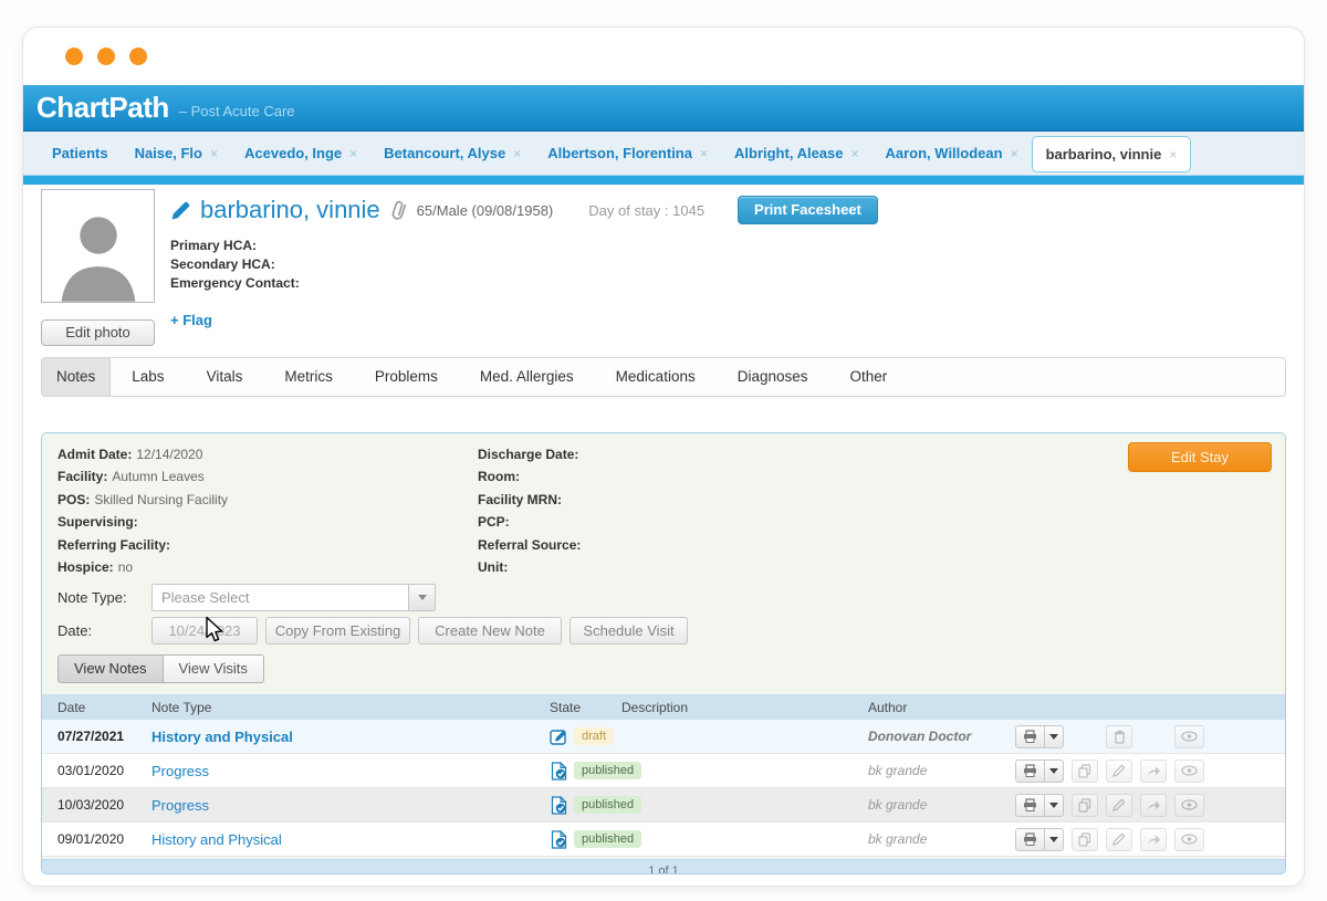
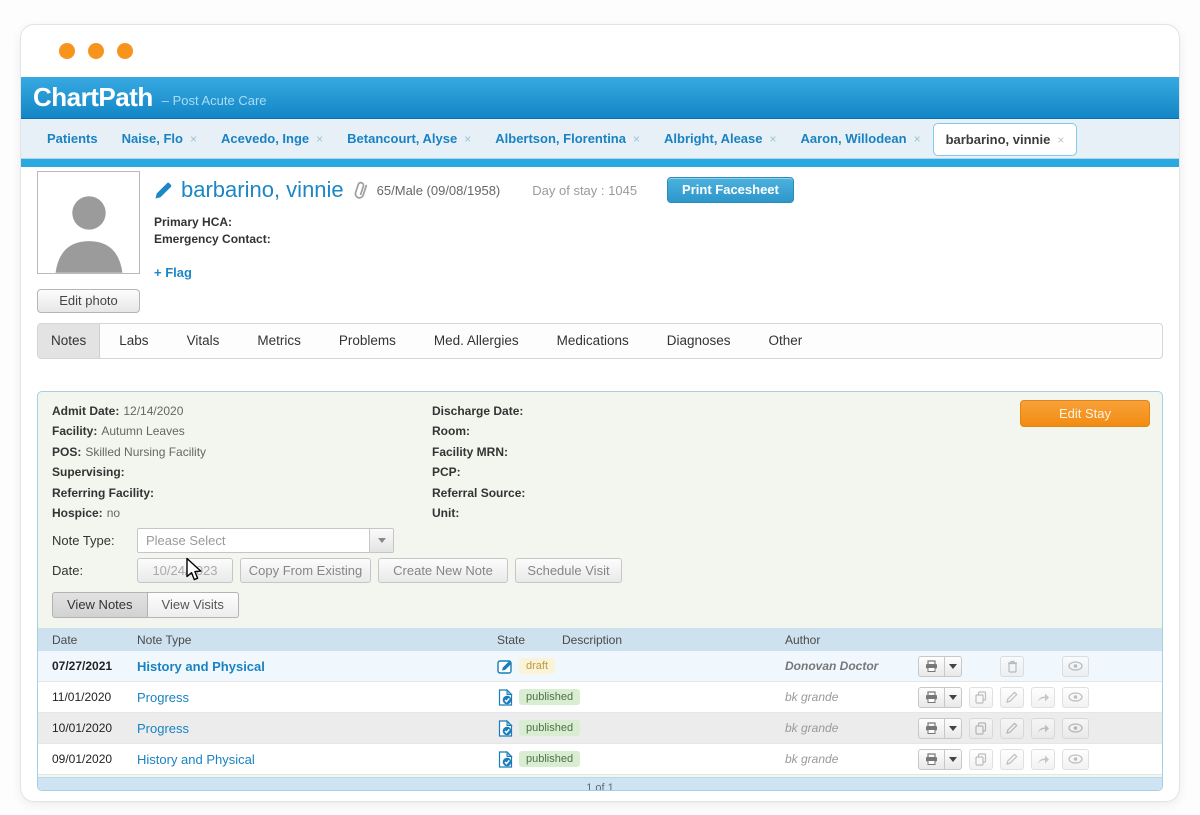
  ChartPath
  – Post Acute Care
  Patients
  Naise, Flo
  ×
  Acevedo, Inge
  ×
  Betancourt, Alyse
  ×
  Albertson, Florentina
  ×
  Albright, Alease
  ×
  Aaron, Willodean
  ×
  barbarino, vinnie
  ×
  Edit photo
  barbarino, vinnie
  65/Male (09/08/1958)
  Day of stay : 1045
  Print Facesheet
  Primary HCA:
- Secondary HCA:
  Emergency Contact:
  + Flag
  Notes
  Labs
  Vitals
  Metrics
  Problems
  Med. Allergies
  Medications
  Diagnoses
  Other
  Admit Date: 12/14/2020
  Facility: Autumn Leaves
  POS: Skilled Nursing Facility
  Supervising:
  Referring Facility:
  Hospice: no
  Discharge Date:
  Room:
  Facility MRN:
  PCP:
  Referral Source:
  Unit:
  Edit Stay
  Note Type:
  Please Select
  Date:
  10/2423
  Copy From Existing
  Create New Note
  Schedule Visit
  View Notes
  View Visits
  Date
  Note Type
  State
  Description
  Author
  07/27/2021
  History and Physical
  draft
  Donovan Doctor
- 03/01/2020
+ 11/01/2020
  Progress
  published
  bk grande
- 10/03/2020
+ 10/01/2020
  Progress
  published
  bk grande
  09/01/2020
  History and Physical
  published
  bk grande
  1 of 1
